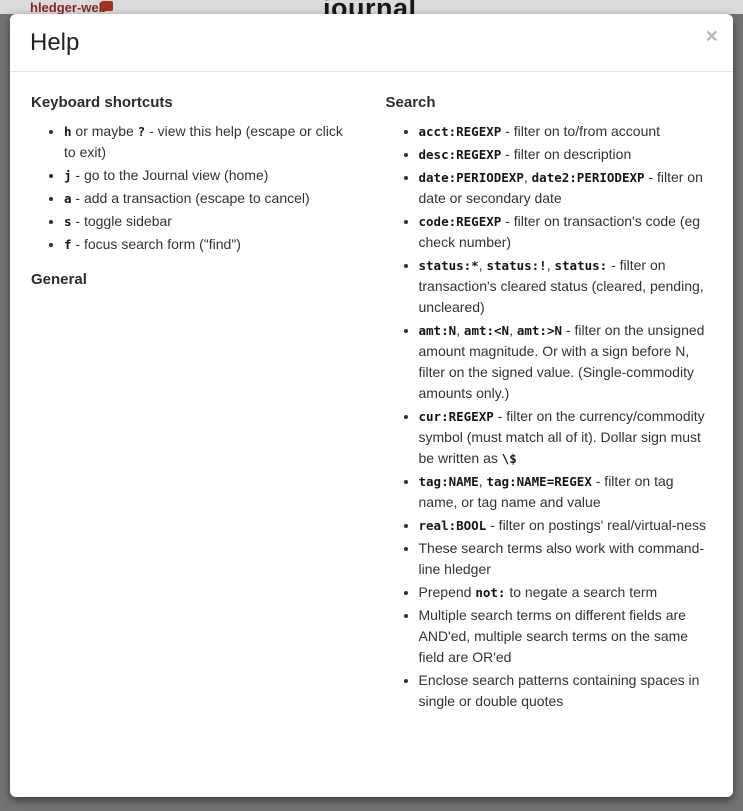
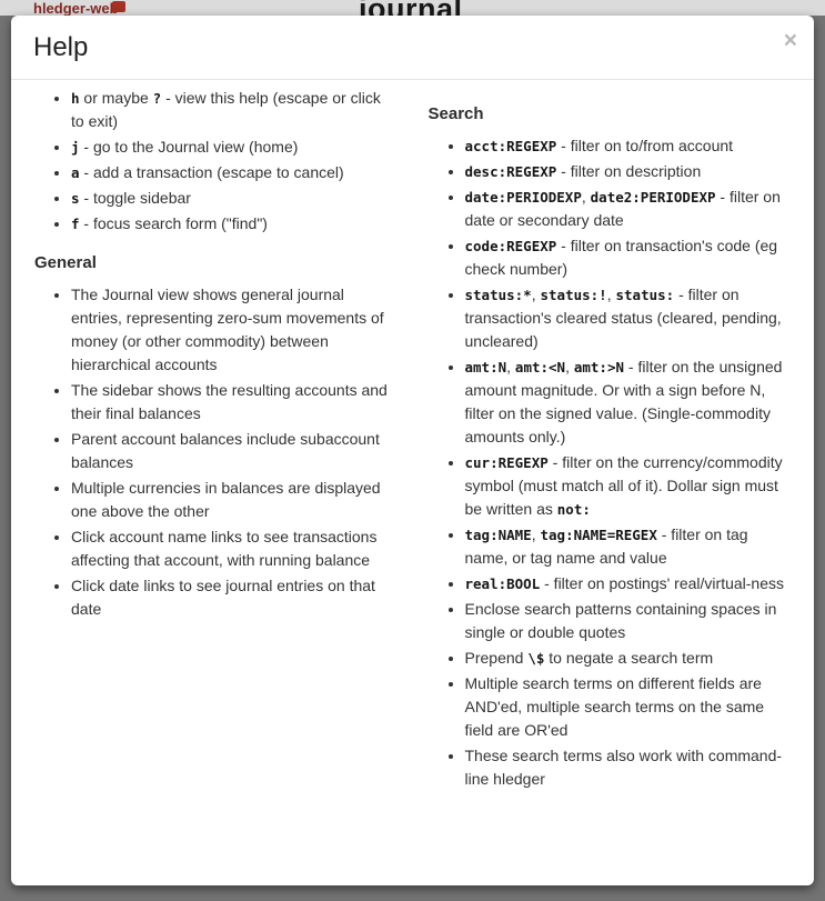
  hledger-we
  journal
  ×
  Help
- Keyboard shortcuts
  h or maybe ? - view this help (escape or click to exit)
  j - go to the Journal view (home)
  a - add a transaction (escape to cancel)
  s - toggle sidebar
  f - focus search form ("find")
  General
+ The Journal view shows general journal entries, representing zero-sum movements of money (or other commodity) between hierarchical accounts
+ The sidebar shows the resulting accounts and their final balances
+ Parent account balances include subaccount balances
+ Multiple currencies in balances are displayed one above the other
+ Click account name links to see transactions affecting that account, with running balance
+ Click date links to see journal entries on that date
  Search
  acct:REGEXP - filter on to/from account
  desc:REGEXP - filter on description
  date:PERIODEXP, date2:PERIODEXP - filter on date or secondary date
  code:REGEXP - filter on transaction's code (eg check number)
  status:*, status:!, status: - filter on transaction's cleared status (cleared, pending, uncleared)
  amt:N, amt:<N, amt:>N - filter on the unsigned amount magnitude. Or with a sign before N, filter on the signed value. (Single-commodity amounts only.)
- cur:REGEXP - filter on the currency/commodity symbol (must match all of it). Dollar sign must be written as \$
+ cur:REGEXP - filter on the currency/commodity symbol (must match all of it). Dollar sign must be written as not:
  tag:NAME, tag:NAME=REGEX - filter on tag name, or tag name and value
  real:BOOL - filter on postings' real/virtual-ness
- These search terms also work with command-line hledger
+ Enclose search patterns containing spaces in single or double quotes
- Prepend not: to negate a search term
+ Prepend \$ to negate a search term
  Multiple search terms on different fields are AND'ed, multiple search terms on the same field are OR'ed
- Enclose search patterns containing spaces in single or double quotes
+ These search terms also work with command-line hledger
